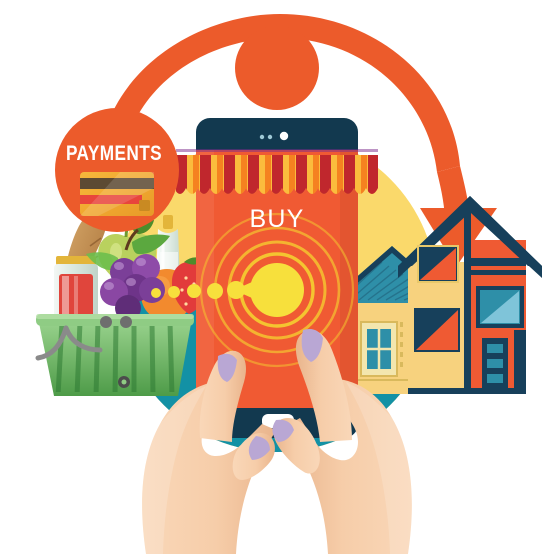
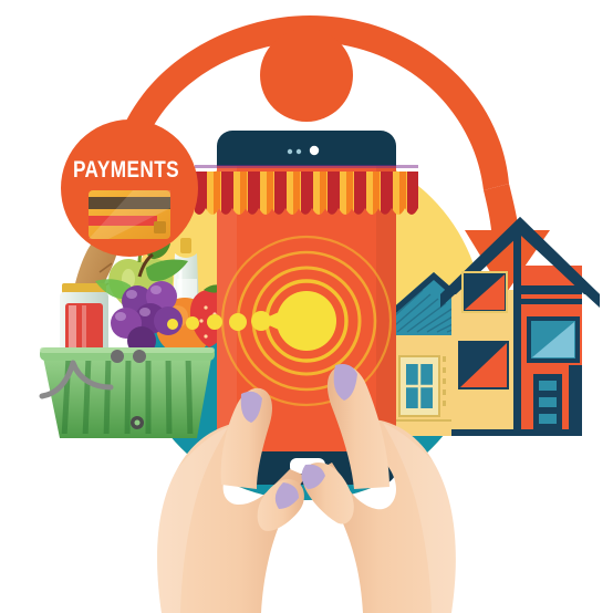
  PAYMENTS
- BUY
